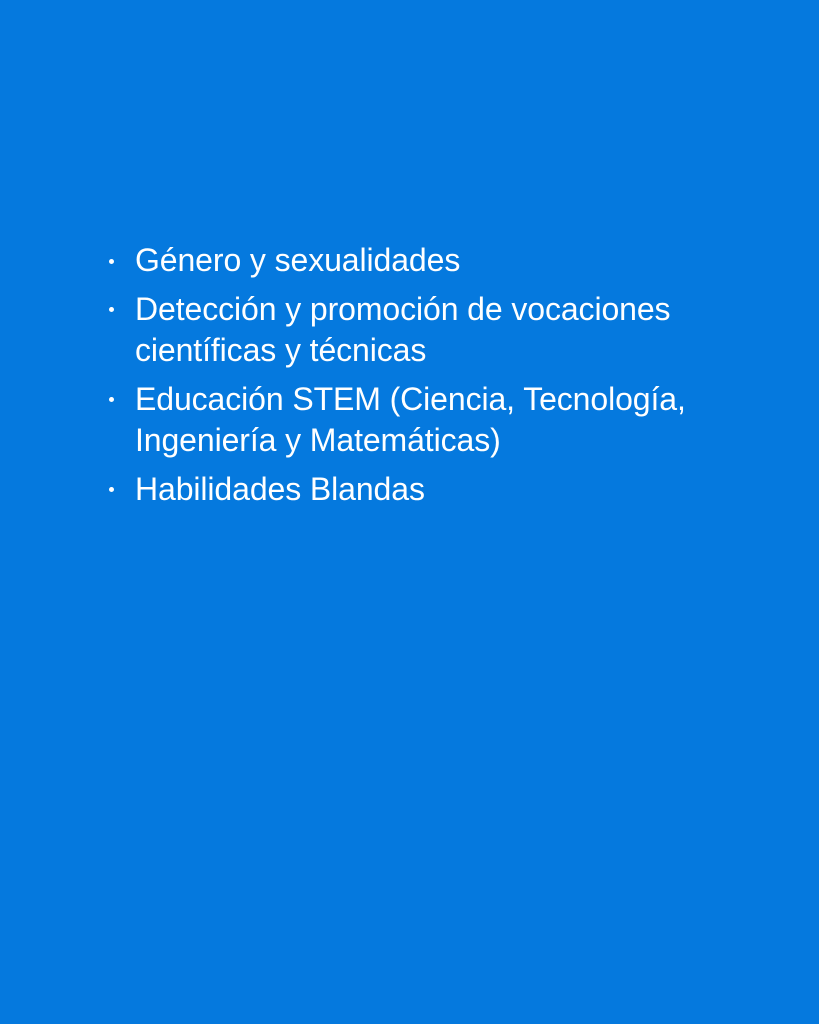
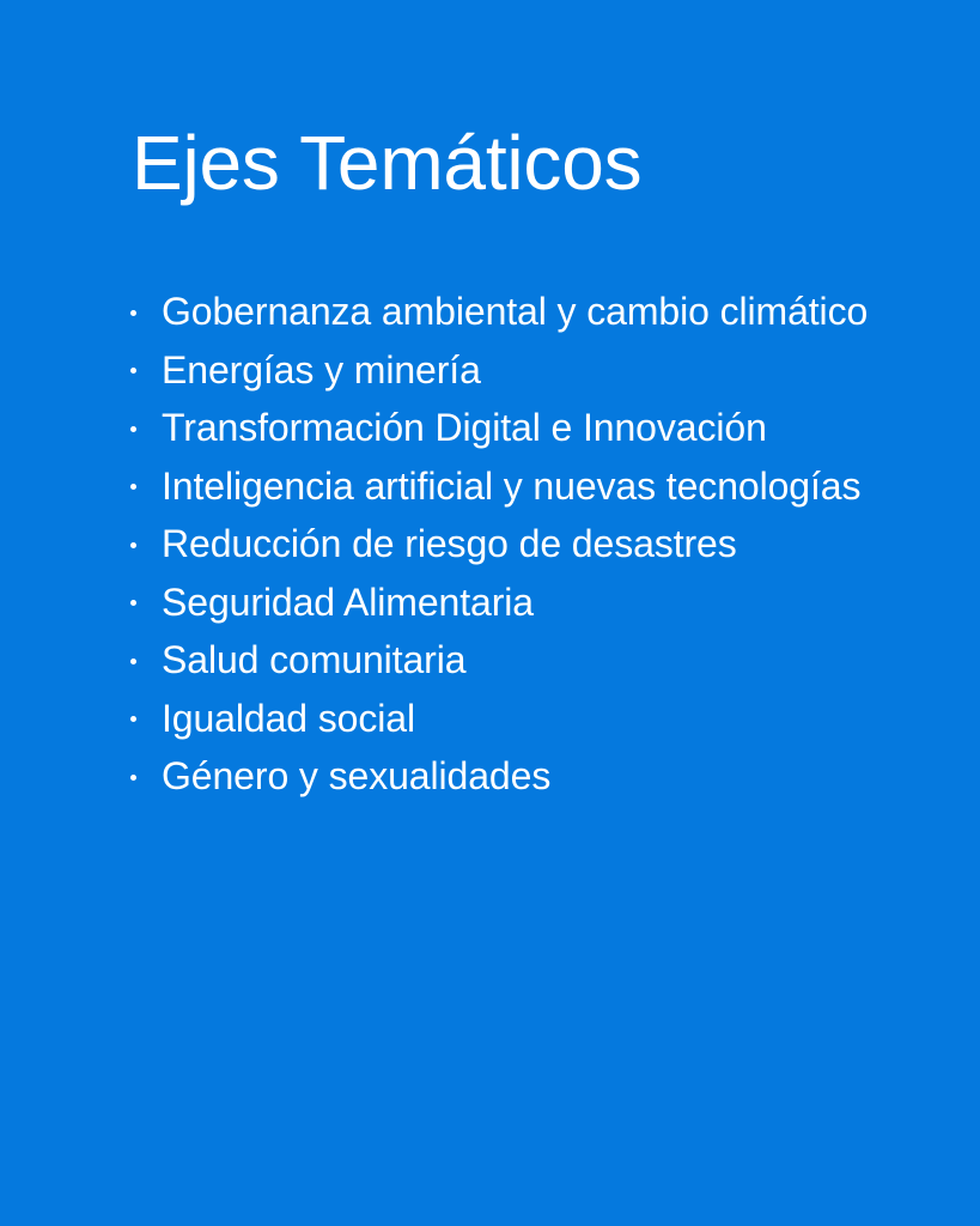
+ Ejes Temáticos
+ Gobernanza ambiental y cambio climático
+ Energías y minería
+ Transformación Digital e Innovación
+ Inteligencia artificial y nuevas tecnologías
+ Reducción de riesgo de desastres
+ Seguridad Alimentaria
+ Salud comunitaria
+ Igualdad social
  Género y sexualidades
- Detección y promoción de vocaciones científicas y técnicas
- Educación STEM (Ciencia, Tecnología, Ingeniería y Matemáticas)
- Habilidades Blandas
